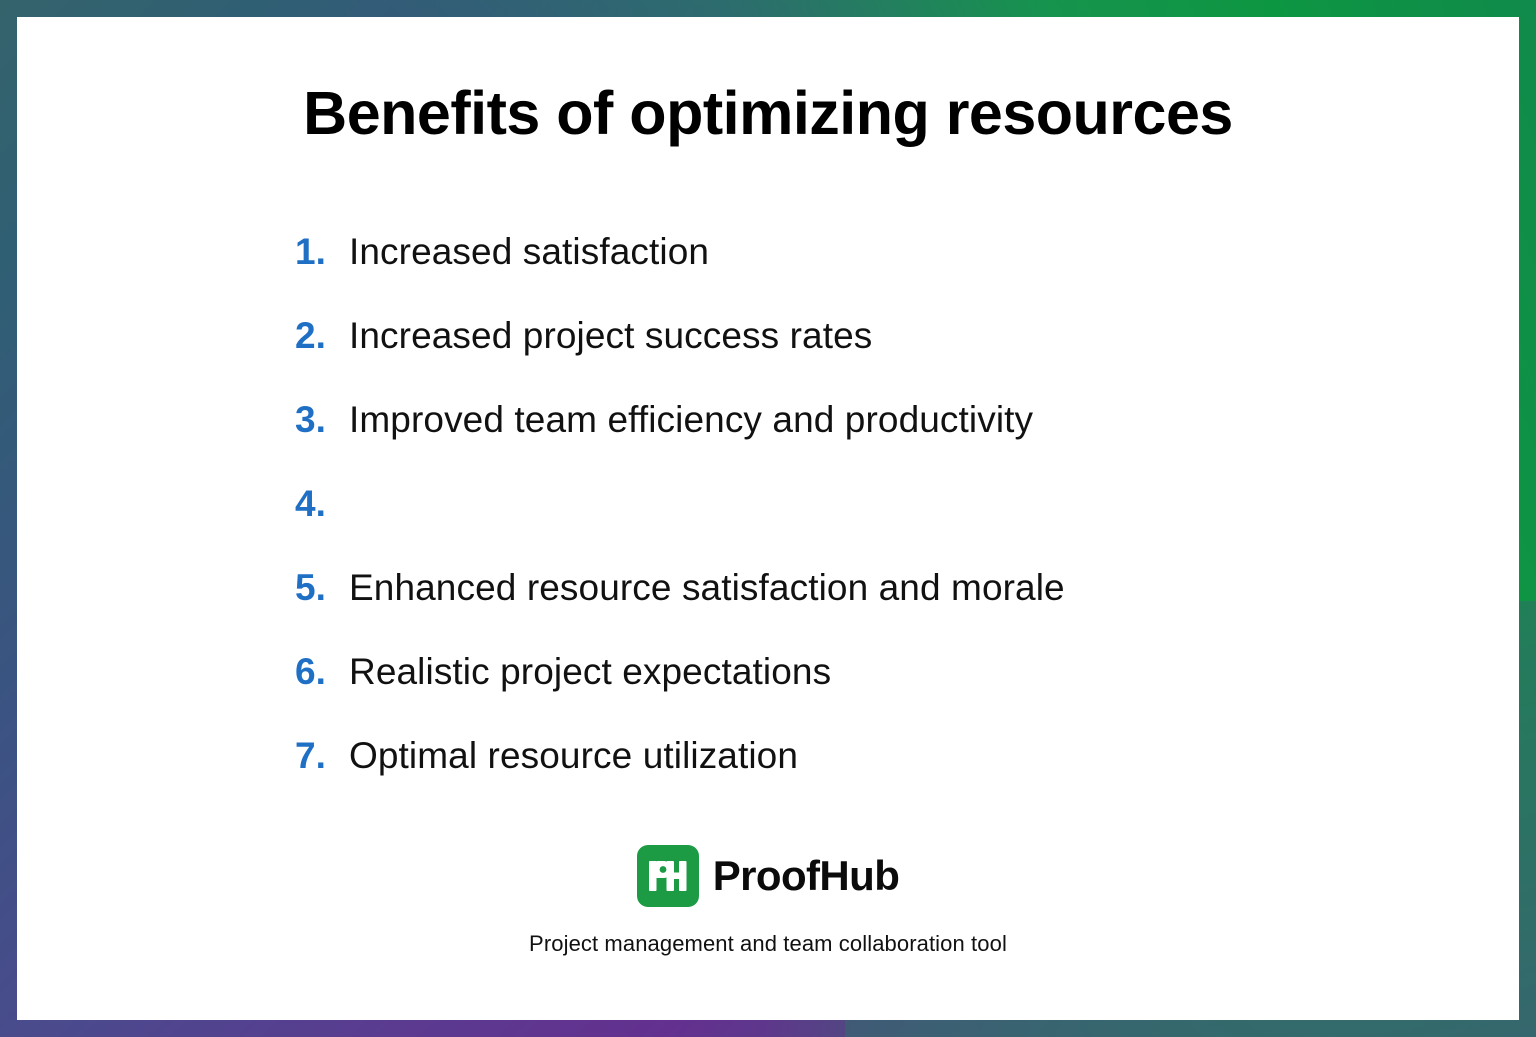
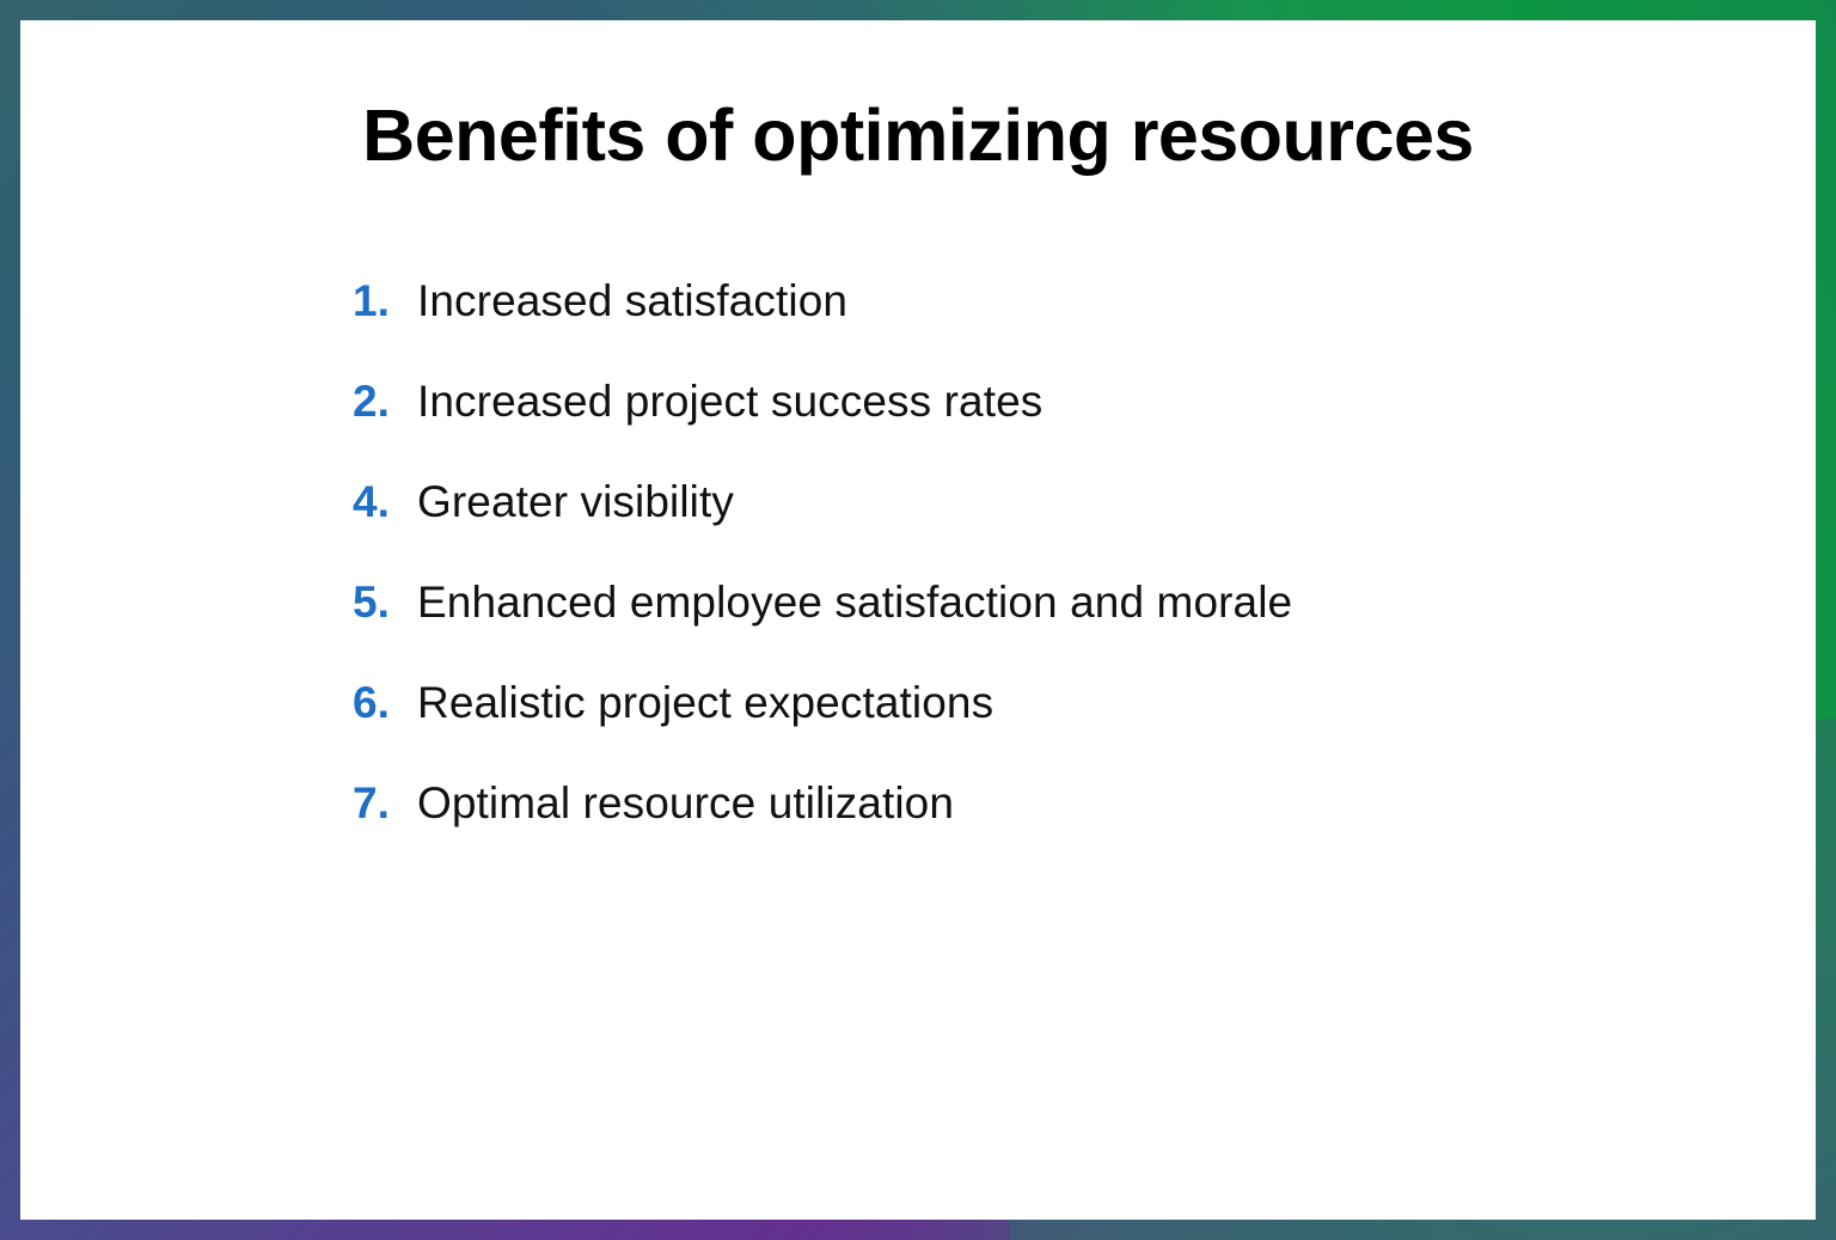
  Benefits of optimizing resources
  1.
  Increased satisfaction
  2.
  Increased project success rates
- 3.
- Improved team efficiency and productivity
  4.
+ Greater visibility
  5.
- Enhanced resource satisfaction and morale
+ Enhanced employee satisfaction and morale
  6.
  Realistic project expectations
  7.
  Optimal resource utilization
- ProofHub
- Project management and team collaboration tool
